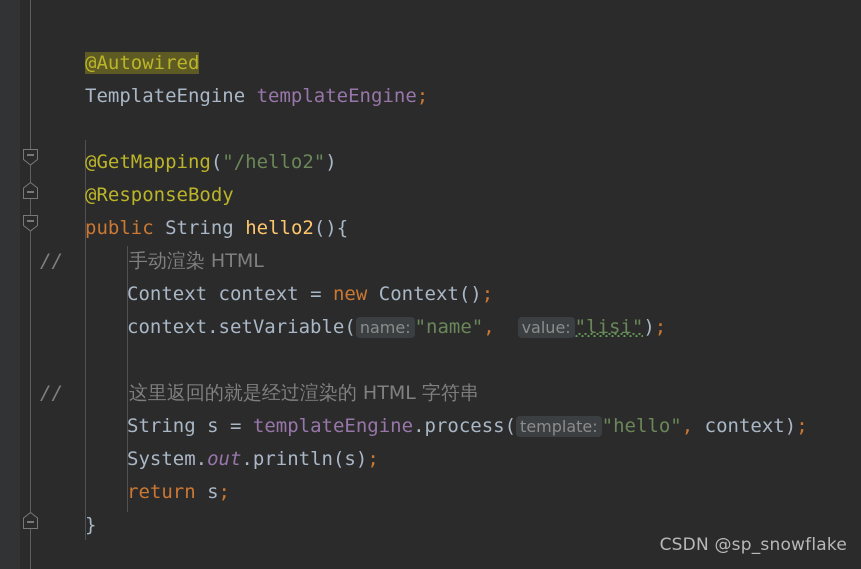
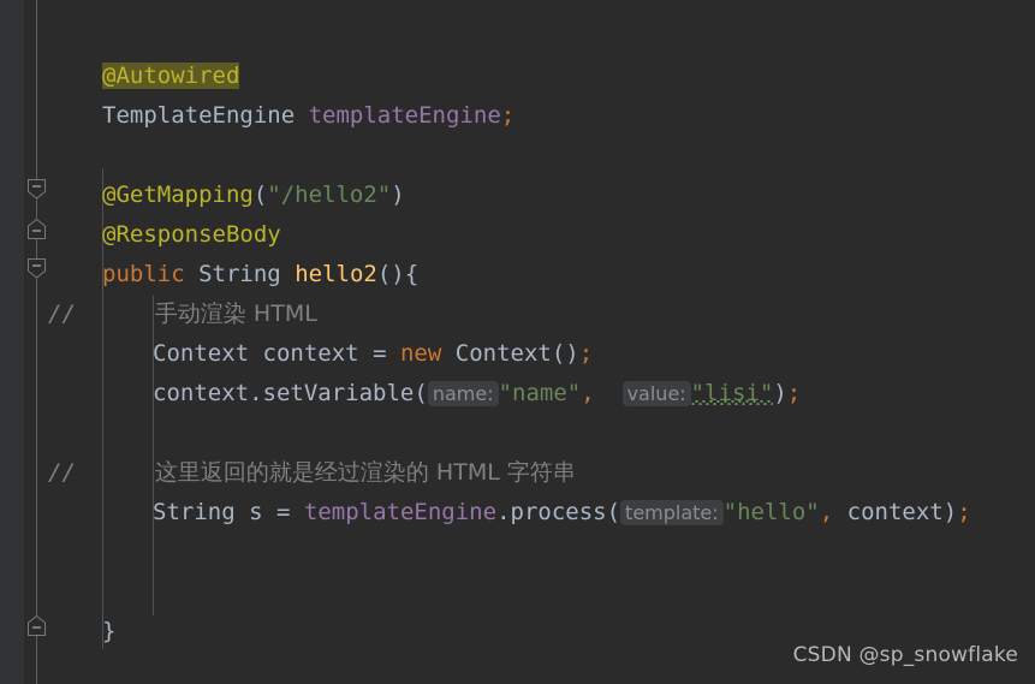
  @Autowired
  TemplateEngine templateEngine;
  @GetMapping("/hello2")
  @ResponseBody
  public String hello2(){
  // 手动渲染 HTML
  Context context = new Context();
  context.setVariable( name: "name", value: "lisi");
  // 这里返回的就是经过渲染的 HTML 字符串
  String s = templateEngine.process( template: "hello", context);
- System.out.println(s);
- return s;
  }
  CSDN @sp_snowflake
